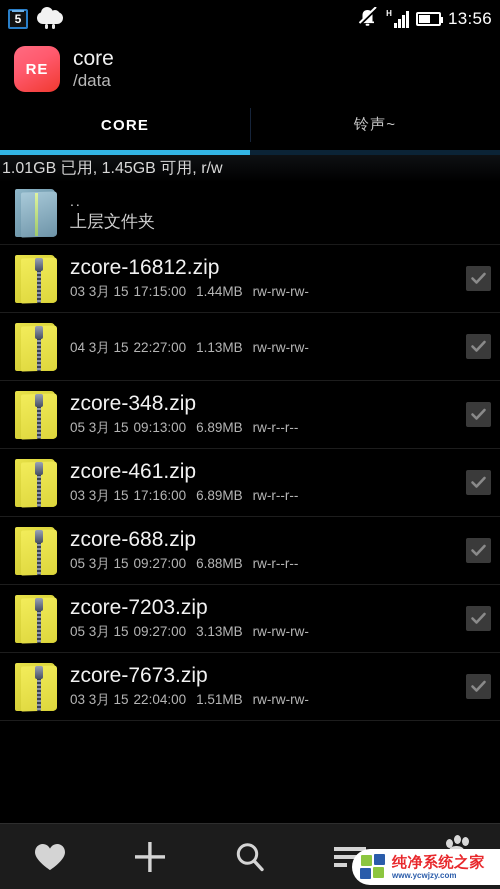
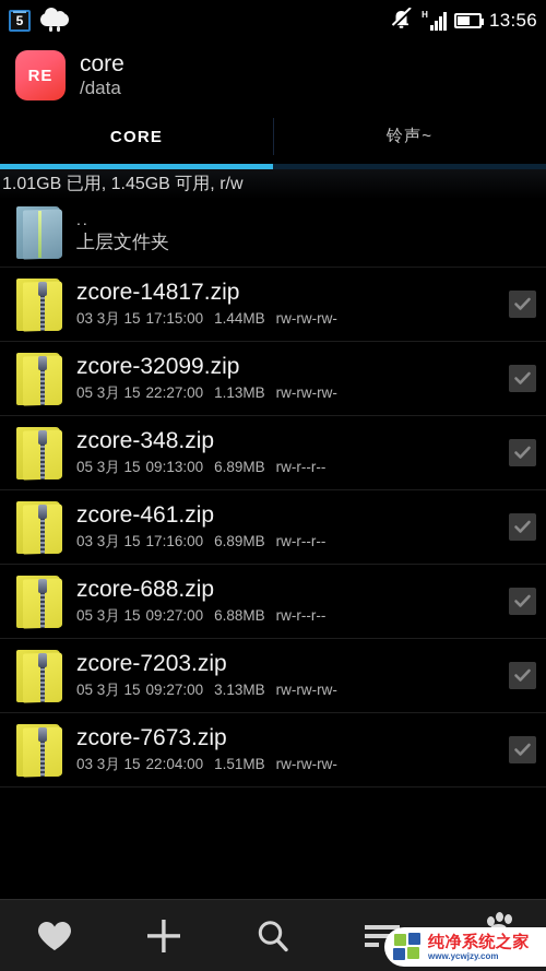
  5
  H
  13:56
  RE
  core
  /data
  CORE
  铃声~
  1.01GB 已用, 1.45GB 可用, r/w
  ..
  上层文件夹
- zcore-16812.zip
+ zcore-14817.zip
  03 3月 15 17:15:00 1.44MB rw-rw-rw-
+ zcore-32099.zip
- 04 3月 15 22:27:00 1.13MB rw-rw-rw-
+ 05 3月 15 22:27:00 1.13MB rw-rw-rw-
  zcore-348.zip
  05 3月 15 09:13:00 6.89MB rw-r--r--
  zcore-461.zip
  03 3月 15 17:16:00 6.89MB rw-r--r--
  zcore-688.zip
  05 3月 15 09:27:00 6.88MB rw-r--r--
  zcore-7203.zip
  05 3月 15 09:27:00 3.13MB rw-rw-rw-
  zcore-7673.zip
  03 3月 15 22:04:00 1.51MB rw-rw-rw-
  纯净系统之家
  www.ycwjzy.com
